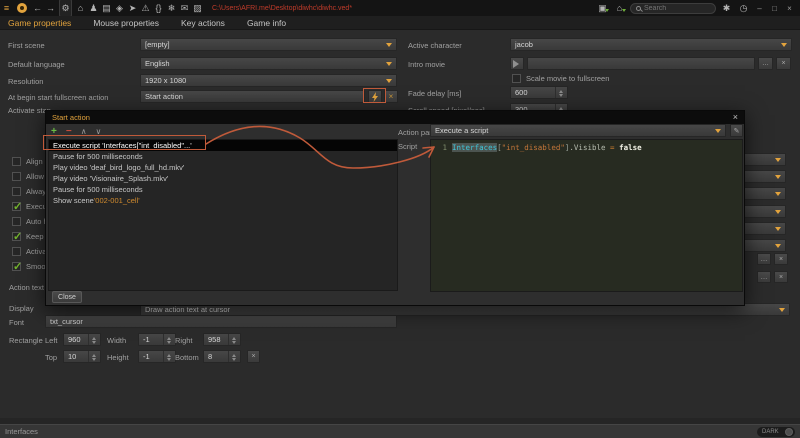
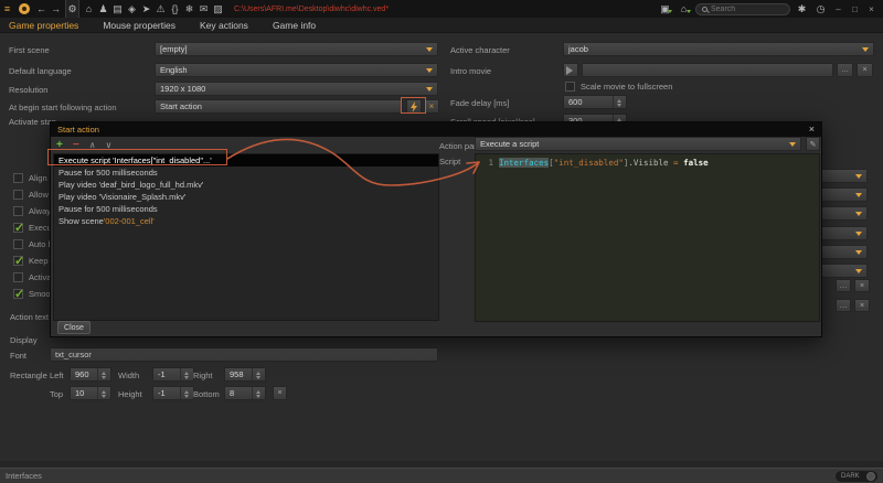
  ≡
  ←
  →
  ⚙
  ⌂
  ♟
  ▤
  ◈
  ➤
  ⚠
  {}
  ❄
  ✉
  ▨
  ▣
  ⌂
  Search
  ✱
  ◷
  –
  □
  ×
  Game properties
  Mouse properties
  Key actions
  Game info
  First scene
  [empty]
  Default language
  English
  Resolution
  1920 x 1080
- At begin start fullscreen action
+ At begin start following action
  Start action
  ×
  Activate st
  Align
  Allow
  Action text
  Display
- Draw action text at cursor
  Font
  txt_cursor
  Rectangle
  Left
  960
  Width
  -1
  Right
  958
  Top
  10
  Height
  -1
  Bottom
  8
  Active character
  jacob
  Intro movie
  Scale movie to fullscreen
  Fade delay [ms]
  600
  Start action
  ×
  +
  −
  ∧
  ∨
  Execute script 'Interfaces["int_disabled"...'
  Pause for 500 milliseconds
  Play video 'deaf_bird_logo_full_hd.mkv'
  Play video 'Visionaire_Splash.mkv'
  Pause for 500 milliseconds
  Show scene
  '002-001_cell'
  Action pa
  Execute a script
  Script
  1
  Interfaces
  [
  "int_disabled"
  ]
  .Visible
  =
  false
  Interfaces
